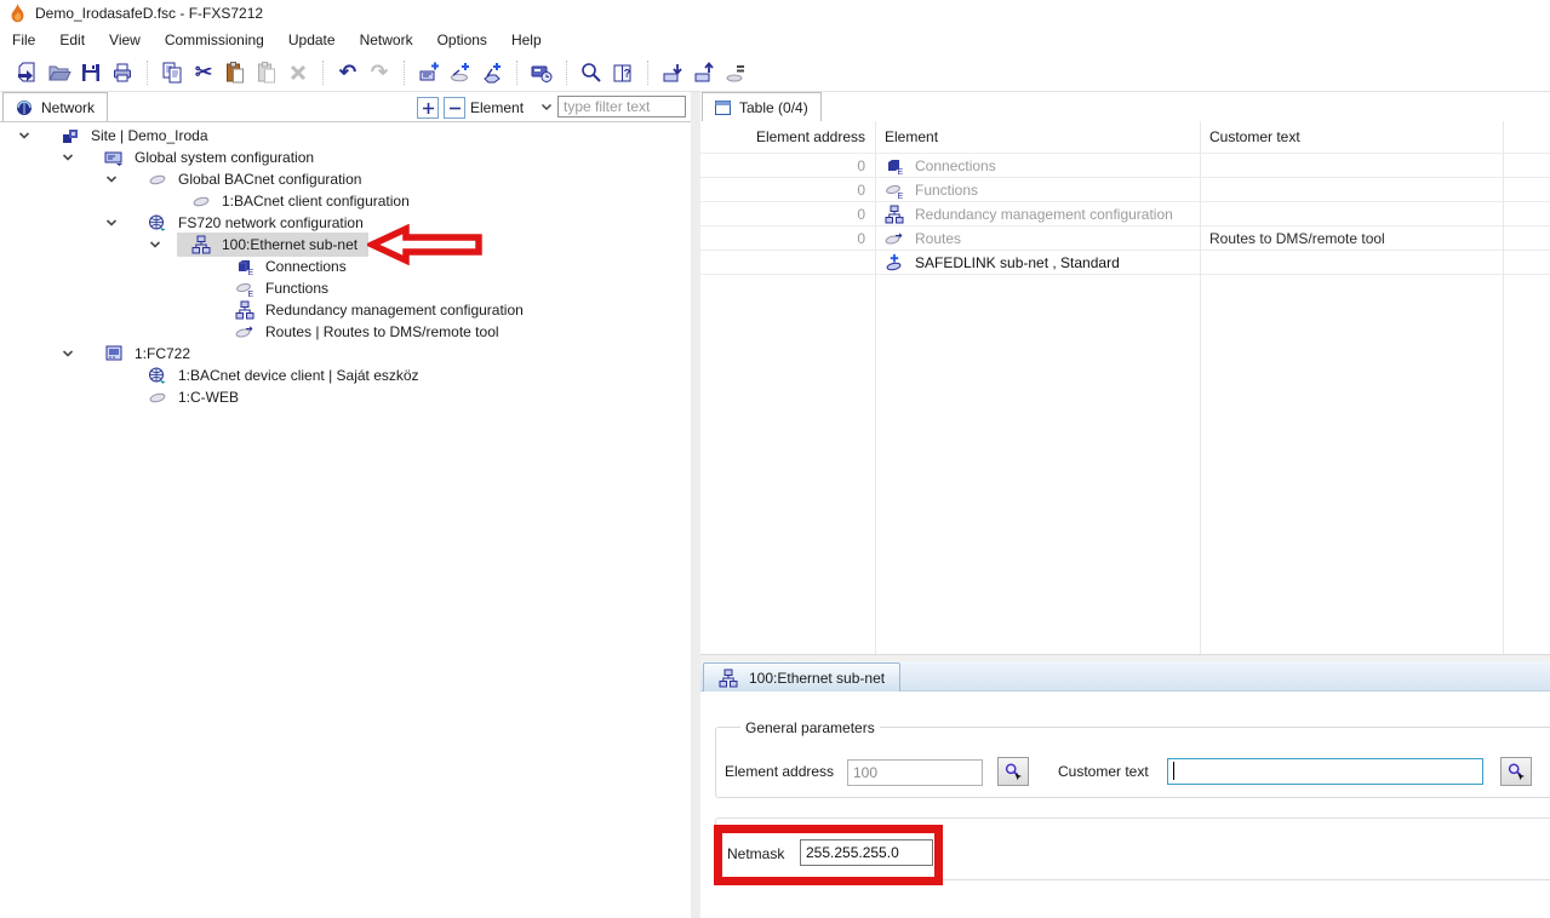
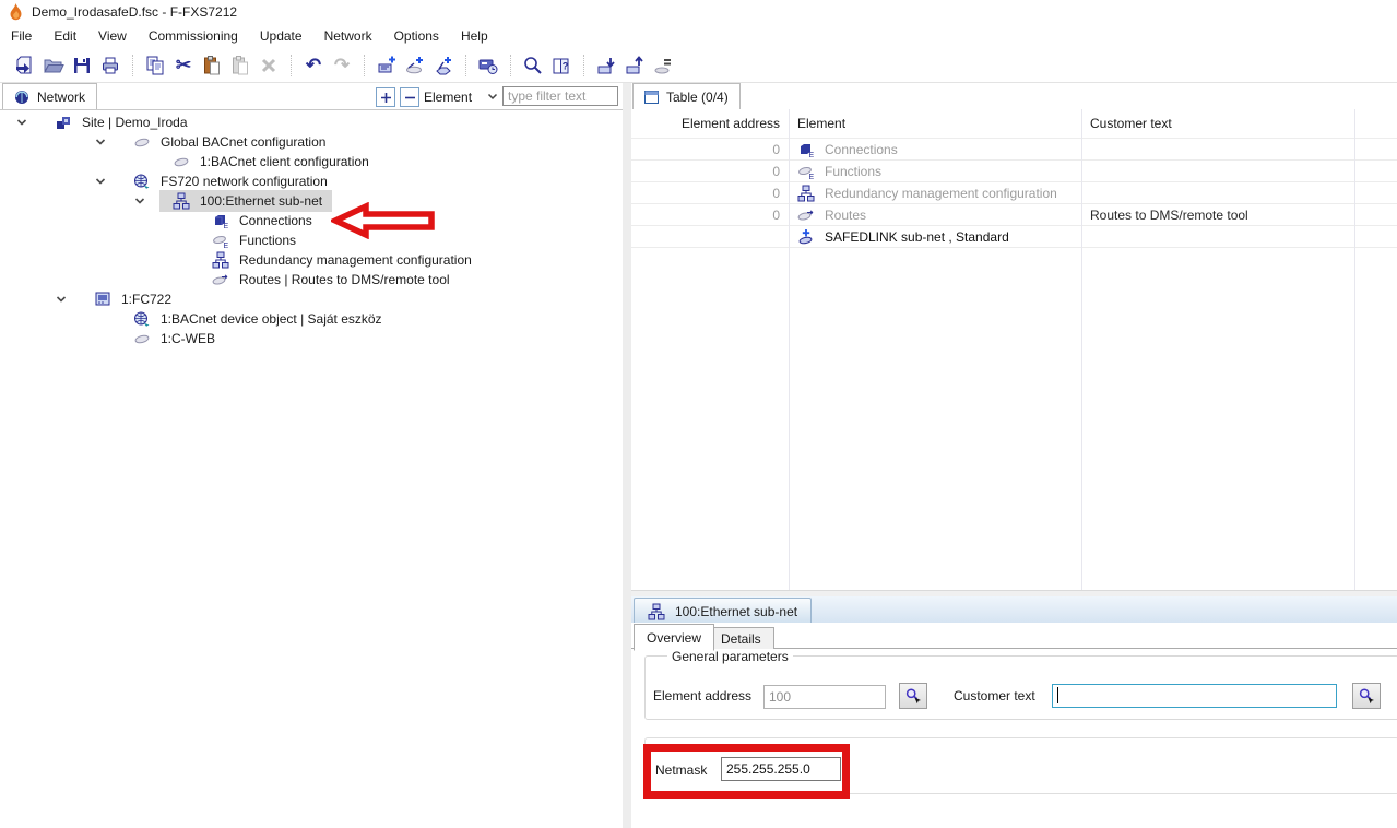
  Demo_IrodasafeD.fsc - F-FXS7212
  File
  Edit
  View
  Commissioning
  Update
  Network
  Options
  Help
  ✂
  ↶
  ↷
  ?
  Network
  Element
  type filter text
  Site | Demo_Iroda
- Global system configuration
  Global BACnet configuration
  1:BACnet client configuration
  FS720 network configuration
  100:Ethernet sub-net
  Connections
  Functions
  Redundancy management configuration
  Routes | Routes to DMS/remote tool
  1:FC722
- 1:BACnet device client | Saját eszköz
+ 1:BACnet device object | Saját eszköz
  1:C-WEB
  Table (0/4)
  Element address
  Element
  Customer text
  0
  Connections
  0
  Functions
  0
  Redundancy management configuration
  0
  Routes
  Routes to DMS/remote tool
  SAFEDLINK sub-net , Standard
  100:Ethernet sub-net
+ Overview
+ Details
  General parameters
  Element address
  100
  Customer text
  Netmask
  255.255.255.0
